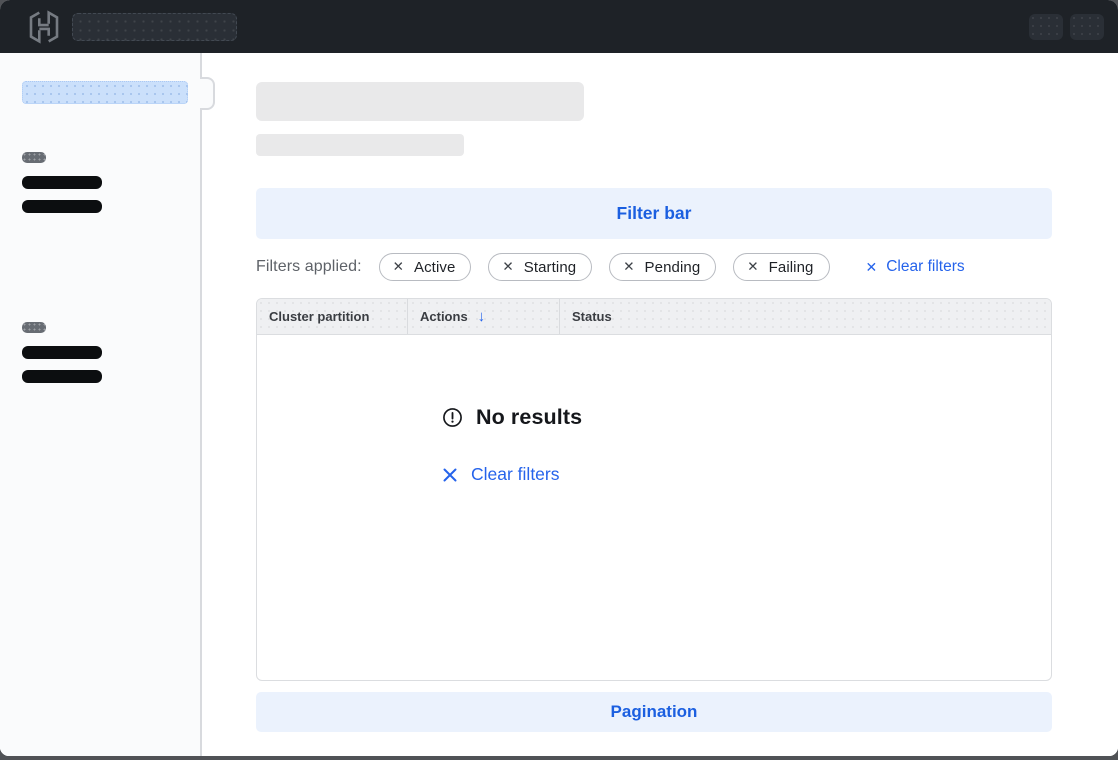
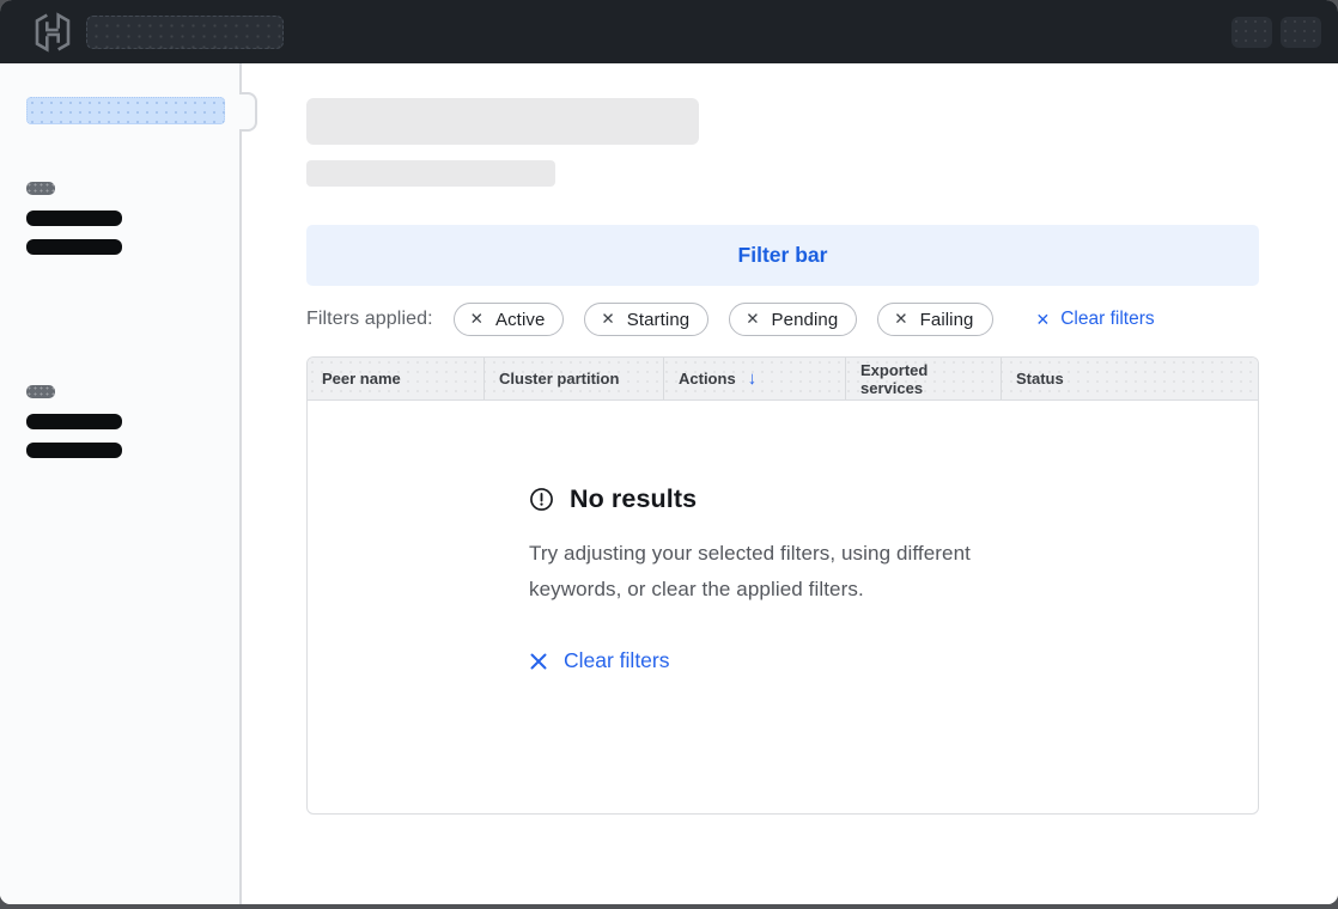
  Filter bar
  Filters applied:
  ✕
  Active
  ✕
  Starting
  ✕
  Pending
  ✕
  Failing
  ✕
  Clear filters
+ Peer name
  Cluster partition
  Actions
  ↓
+ Exported services
  Status
  No results
+ Try adjusting your selected filters, using different keywords, or clear the applied filters.
  Clear filters
- Pagination
